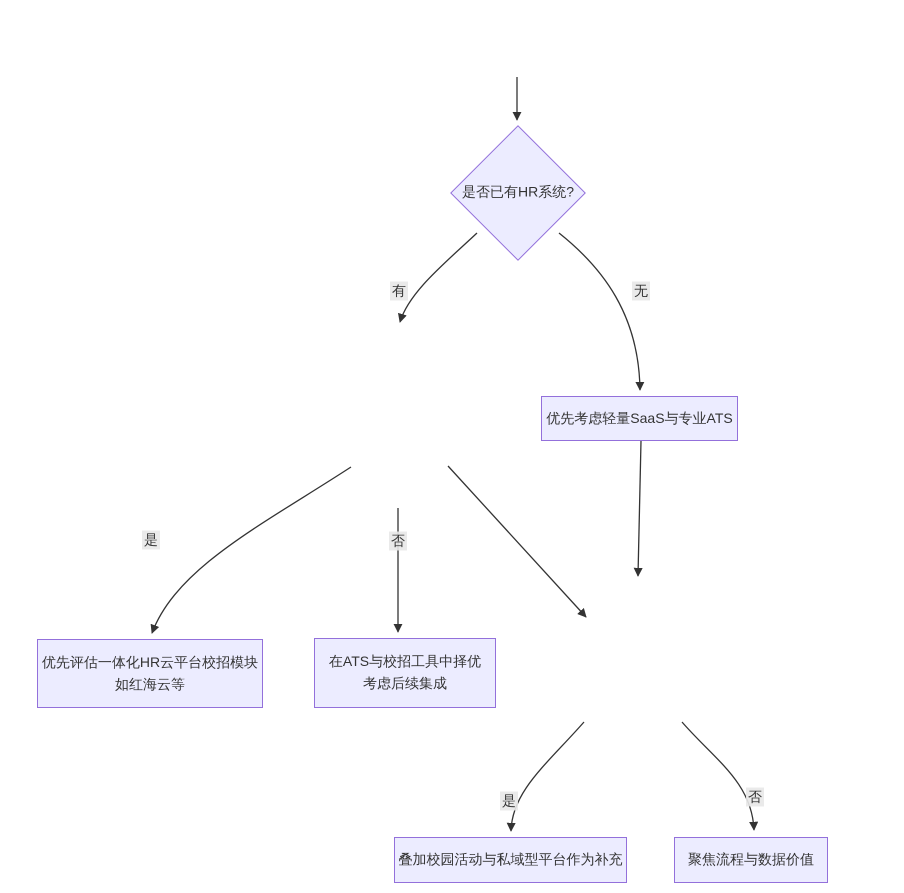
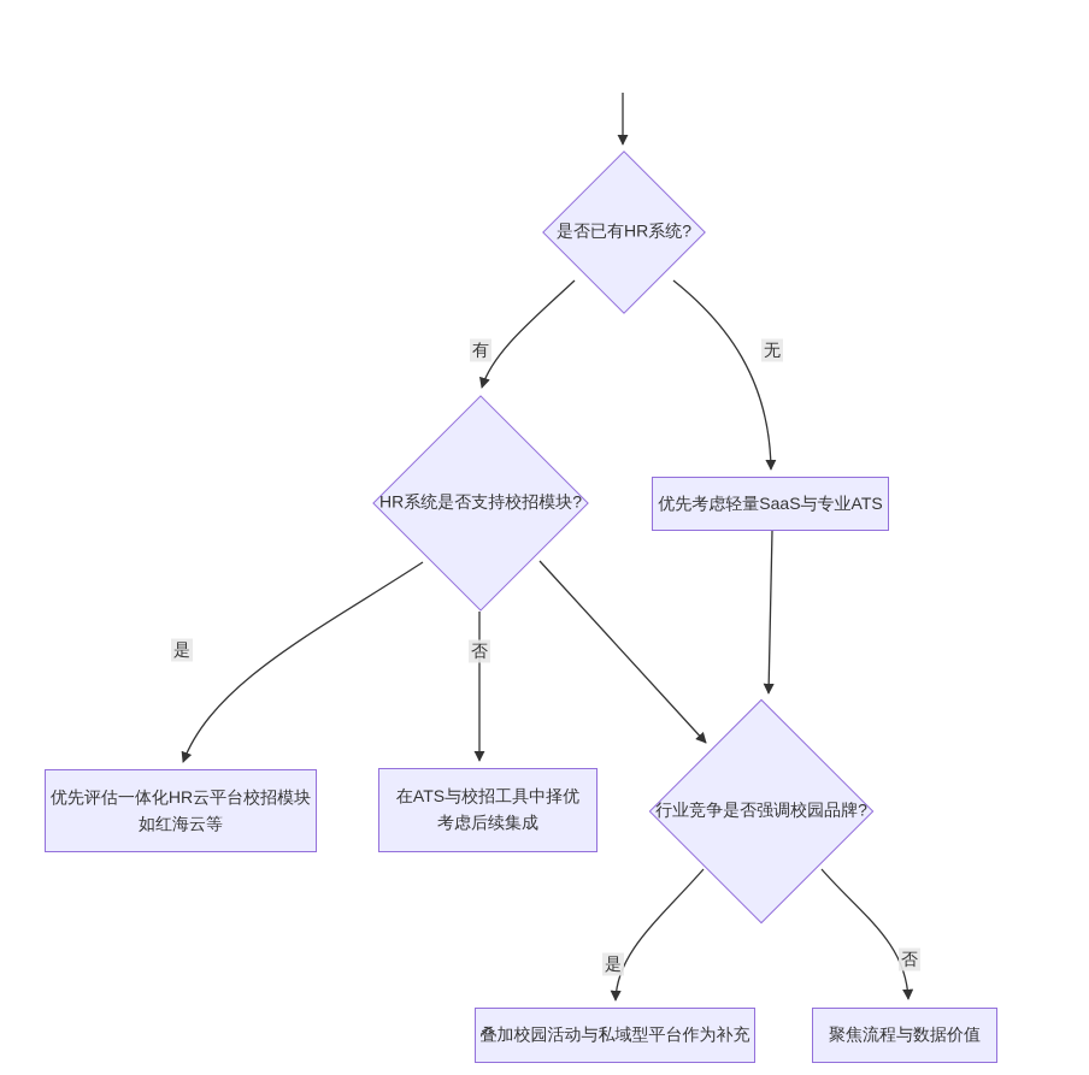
  优先考虑轻量SaaS与专业ATS
  优先评估一体化HR云平台校招模块
  如红海云等
  在ATS与校招工具中择优
  考虑后续集成
  叠加校园活动与私域型平台作为补充
  聚焦流程与数据价值
  是否已有HR系统?
+ HR系统是否支持校招模块?
+ 行业竞争是否强调校园品牌?
  有
  无
  是
  否
  是
  否
